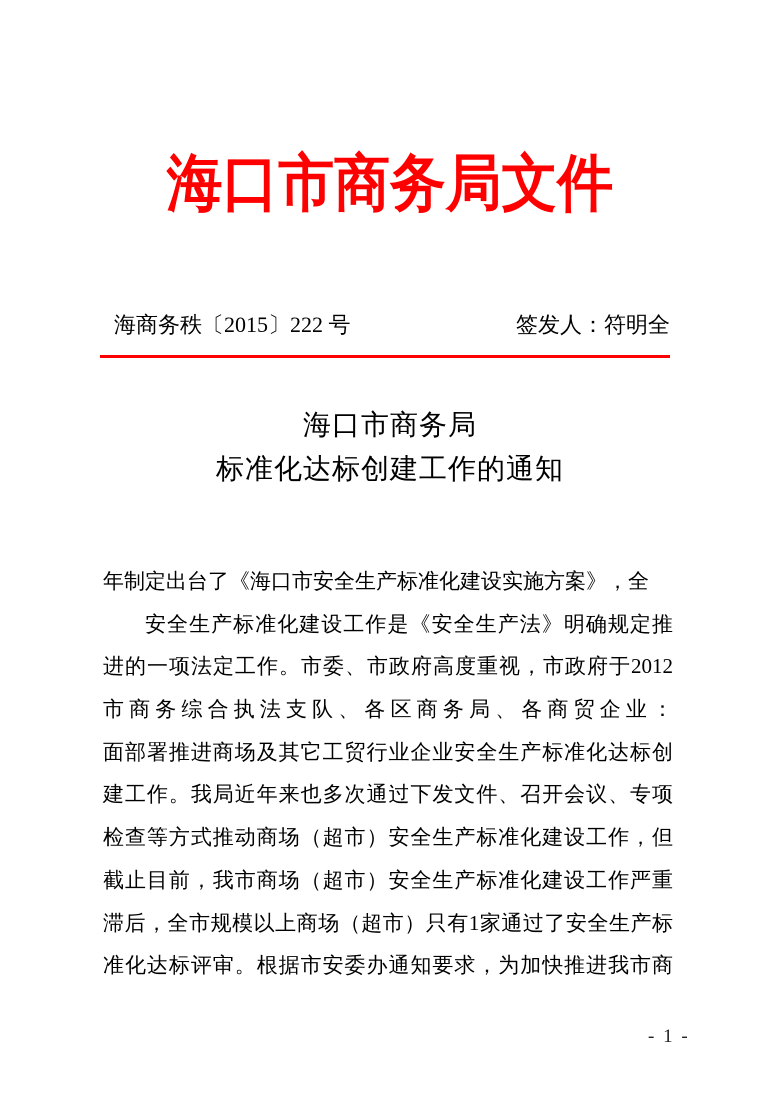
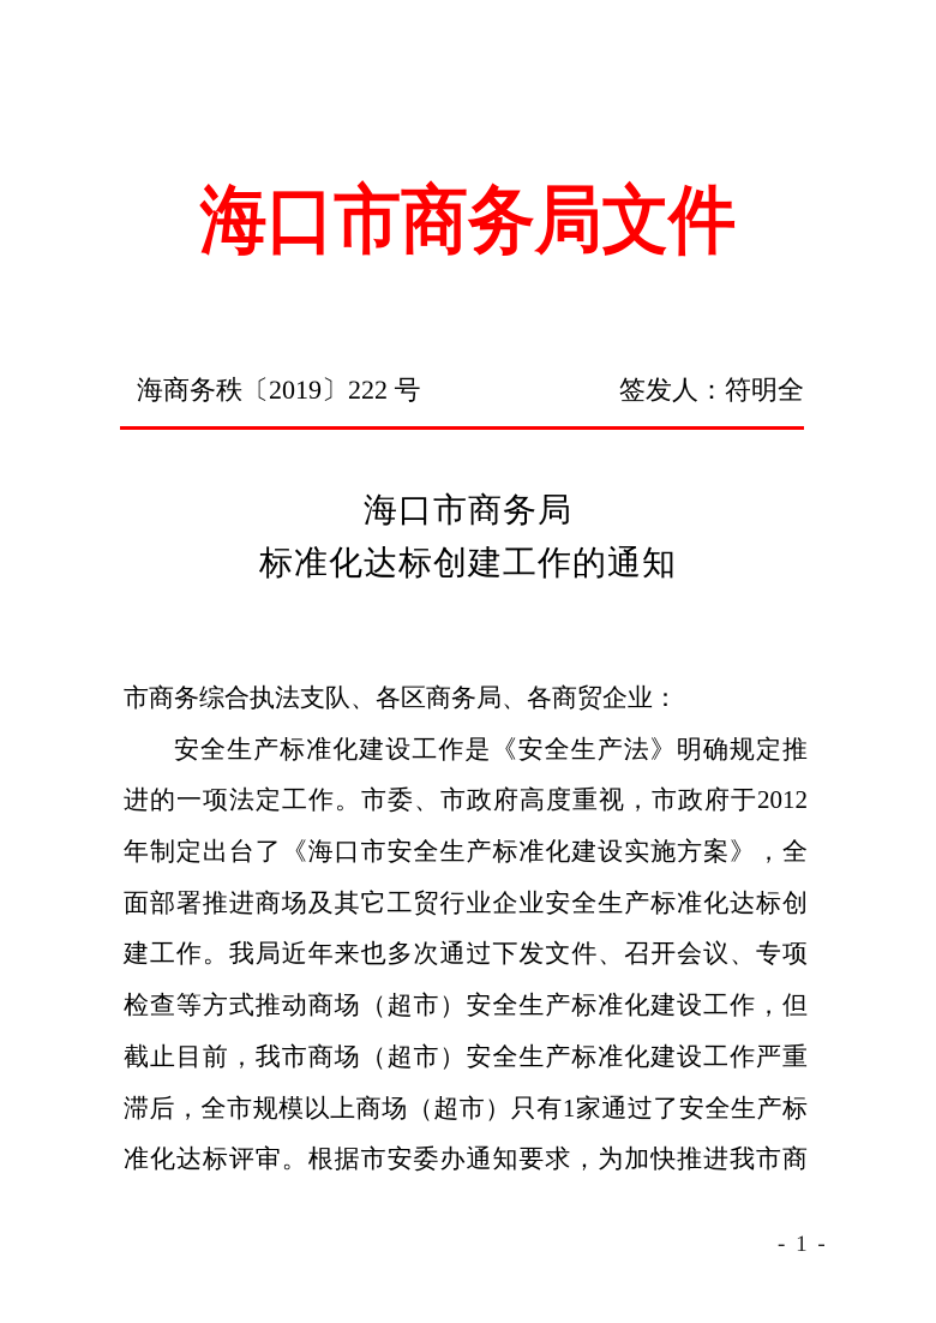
  海口市商务局文件
- 海商务秩〔2015〕222 号
+ 海商务秩〔2019〕222 号
  签发人：符明全
  海口市商务局
  标准化达标创建工作的通知
- 年制定出台了《海口市安全生产标准化建设实施方案》，全
+ 市商务综合执法支队、各区商务局、各商贸企业：
  安全生产标准化建设工作是《安全生产法》明确规定推
  进的一项法定工作。市委、市政府高度重视，市政府于2012
- 市商务综合执法支队、各区商务局、各商贸企业：
+ 年制定出台了《海口市安全生产标准化建设实施方案》，全
  面部署推进商场及其它工贸行业企业安全生产标准化达标创
  建工作。我局近年来也多次通过下发文件、召开会议、专项
  检查等方式推动商场（超市）安全生产标准化建设工作，但
  截止目前，我市商场（超市）安全生产标准化建设工作严重
  滞后，全市规模以上商场（超市）只有1家通过了安全生产标
  准化达标评审。根据市安委办通知要求，为加快推进我市商
  - 1 -
